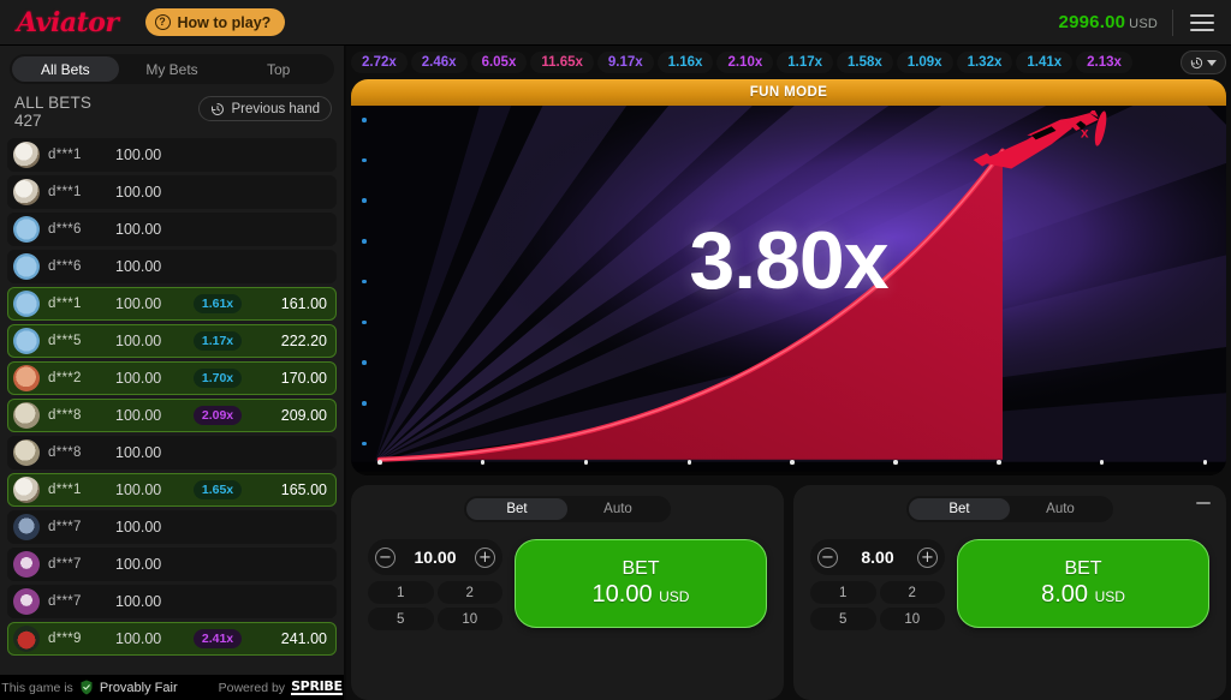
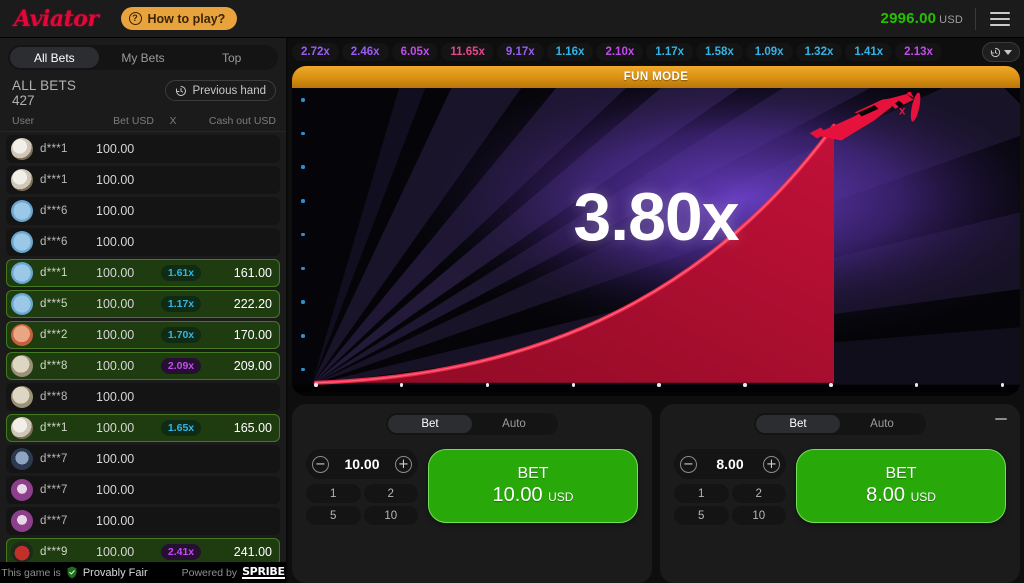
  Aviator
  ?
  How to play?
  2996.00 USD
  All Bets
  My Bets
  Top
  ALL BETS
  427
  Previous hand
+ User
+ Bet USD
+ X
+ Cash out USD
  d***1
  100.00
  d***1
  100.00
  d***6
  100.00
  d***6
  100.00
  d***1
  100.00
  1.61x
  161.00
  d***5
  100.00
  1.17x
  222.20
  d***2
  100.00
  1.70x
  170.00
  d***8
  100.00
  2.09x
  209.00
  d***8
  100.00
  d***1
  100.00
  1.65x
  165.00
  d***7
  100.00
  d***7
  100.00
  d***7
  100.00
  d***9
  100.00
  2.41x
  241.00
  This game is
  Provably Fair
  Powered by
  SPRIBE
  2.72x
  2.46x
  6.05x
  11.65x
  9.17x
  1.16x
  2.10x
  1.17x
  1.58x
  1.09x
  1.32x
  1.41x
  2.13x
  FUN MODE
  3.80x
  x
  Bet
  Auto
  −
  10.00
  +
  1
  2
  5
  10
  BET
  10.00 USD
  Bet
  Auto
  −
  8.00
  +
  1
  2
  5
  10
  BET
  8.00 USD
